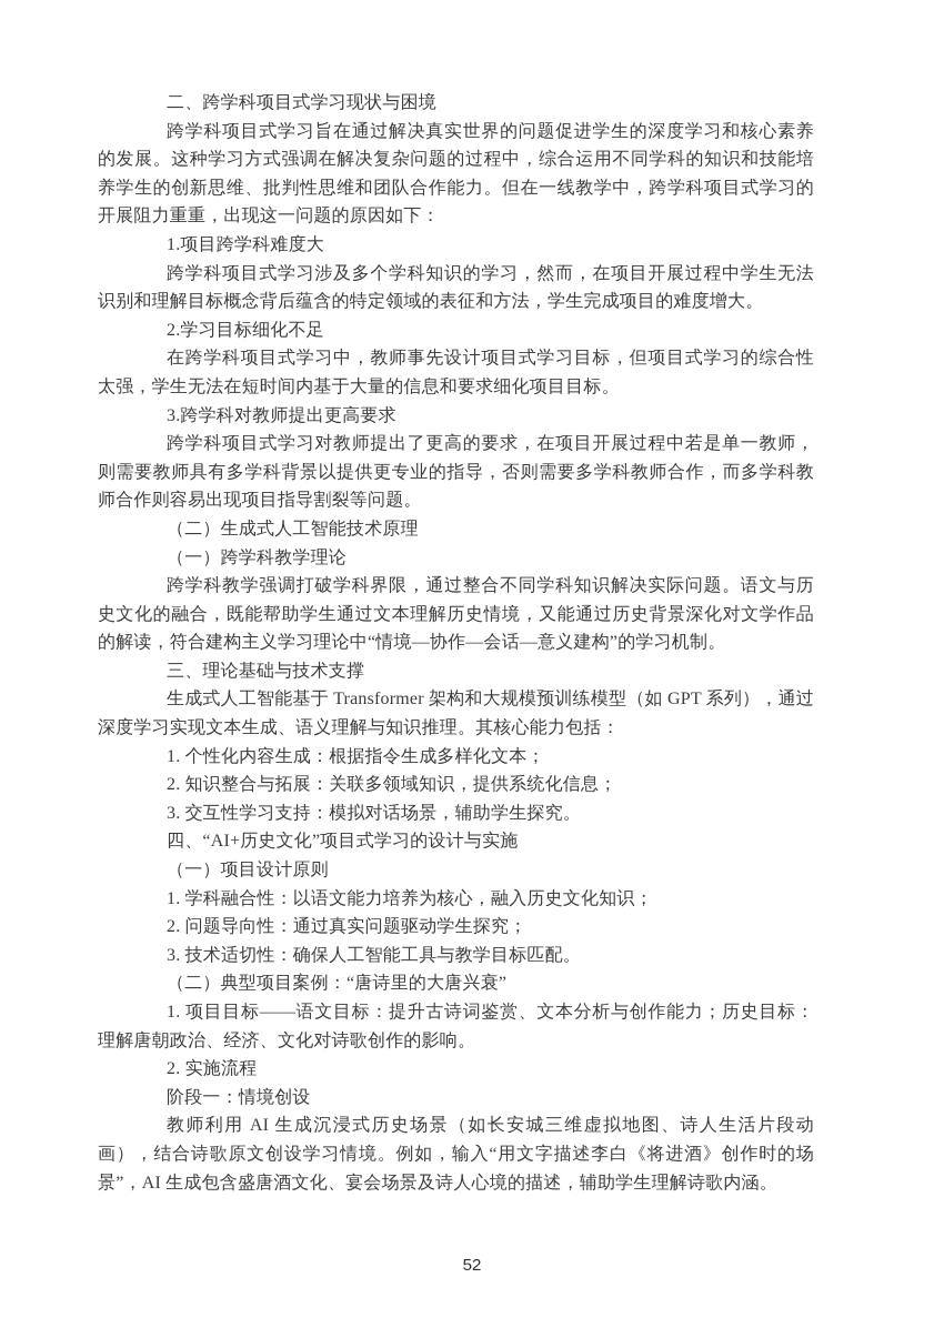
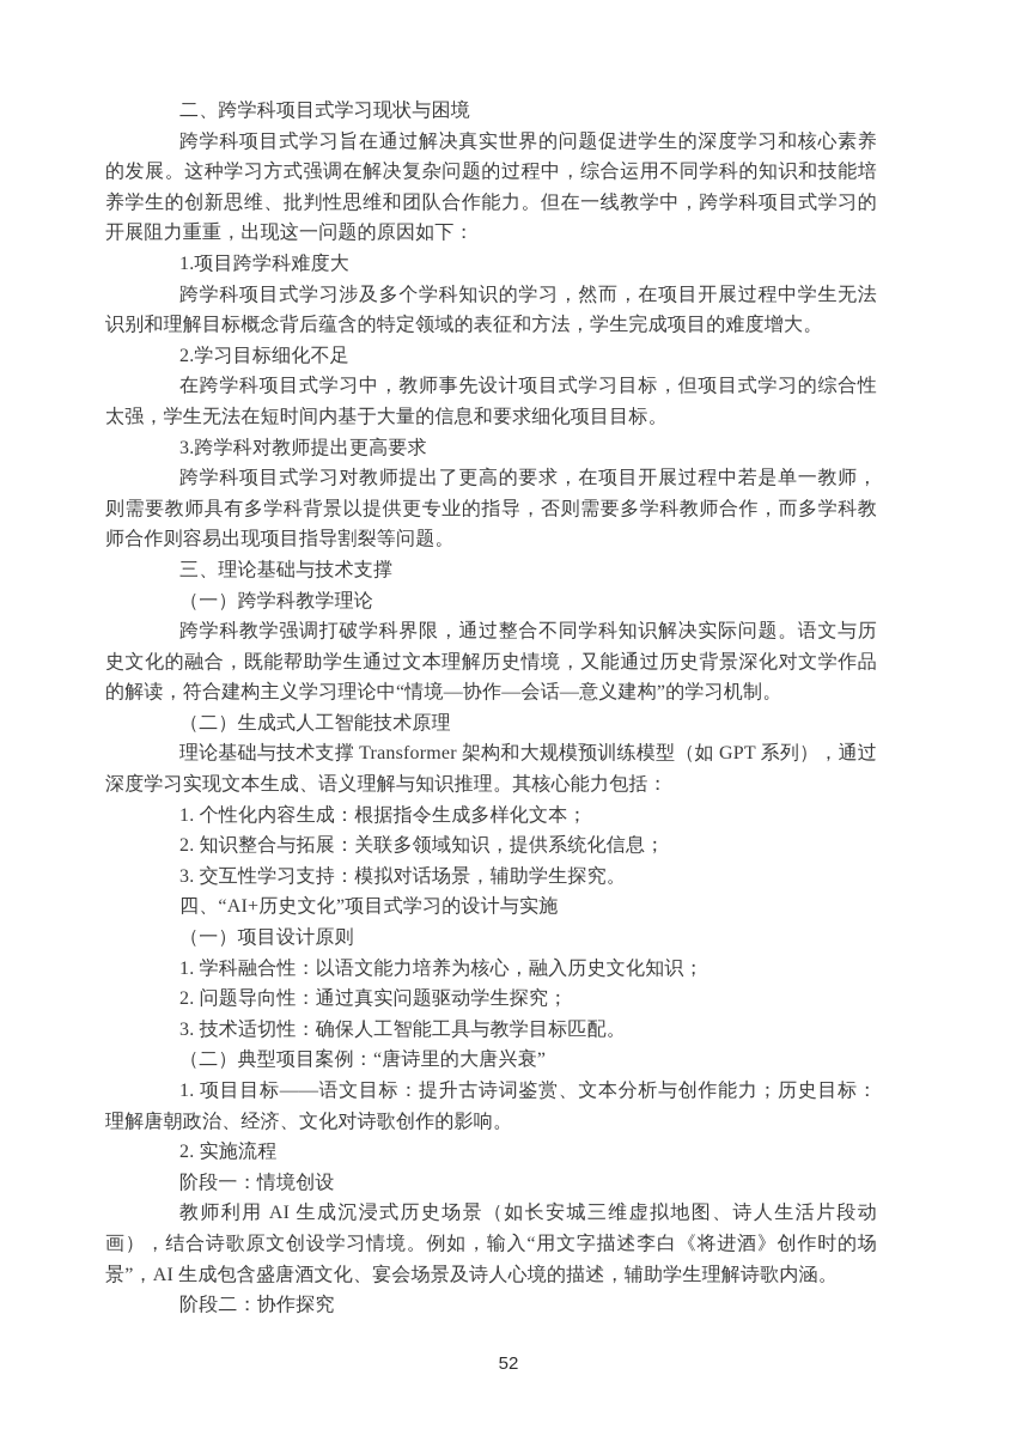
  二、跨学科项目式学习现状与困境
  跨学科项目式学习旨在通过解决真实世界的问题促进学生的深度学习和核心素养的发展。这种学习方式强调在解决复杂问题的过程中，综合运用不同学科的知识和技能培养学生的创新思维、批判性思维和团队合作能力。但在一线教学中，跨学科项目式学习的开展阻力重重，出现这一问题的原因如下：
  1.项目跨学科难度大
  跨学科项目式学习涉及多个学科知识的学习，然而，在项目开展过程中学生无法识别和理解目标概念背后蕴含的特定领域的表征和方法，学生完成项目的难度增大。
  2.学习目标细化不足
  在跨学科项目式学习中，教师事先设计项目式学习目标，但项目式学习的综合性太强，学生无法在短时间内基于大量的信息和要求细化项目目标。
  3.跨学科对教师提出更高要求
  跨学科项目式学习对教师提出了更高的要求，在项目开展过程中若是单一教师，则需要教师具有多学科背景以提供更专业的指导，否则需要多学科教师合作，而多学科教师合作则容易出现项目指导割裂等问题。
- （二）生成式人工智能技术原理
+ 三、理论基础与技术支撑
  （一）跨学科教学理论
  跨学科教学强调打破学科界限，通过整合不同学科知识解决实际问题。语文与历史文化的融合，既能帮助学生通过文本理解历史情境，又能通过历史背景深化对文学作品的解读，符合建构主义学习理论中“情境—协作—会话—意义建构”的学习机制。
- 三、理论基础与技术支撑
+ （二）生成式人工智能技术原理
- 生成式人工智能基于 Transformer 架构和大规模预训练模型（如 GPT 系列），通过深度学习实现文本生成、语义理解与知识推理。其核心能力包括：
+ 理论基础与技术支撑 Transformer 架构和大规模预训练模型（如 GPT 系列），通过深度学习实现文本生成、语义理解与知识推理。其核心能力包括：
  1. 个性化内容生成：根据指令生成多样化文本；
  2. 知识整合与拓展：关联多领域知识，提供系统化信息；
  3. 交互性学习支持：模拟对话场景，辅助学生探究。
  四、“AI+历史文化”项目式学习的设计与实施
  （一）项目设计原则
  1. 学科融合性：以语文能力培养为核心，融入历史文化知识；
  2. 问题导向性：通过真实问题驱动学生探究；
  3. 技术适切性：确保人工智能工具与教学目标匹配。
  （二）典型项目案例：“唐诗里的大唐兴衰”
  1. 项目目标——语文目标：提升古诗词鉴赏、文本分析与创作能力；历史目标：理解唐朝政治、经济、文化对诗歌创作的影响。
  2. 实施流程
  阶段一：情境创设
  教师利用 AI 生成沉浸式历史场景（如长安城三维虚拟地图、诗人生活片段动画），结合诗歌原文创设学习情境。例如，输入“用文字描述李白《将进酒》创作时的场景”，AI 生成包含盛唐酒文化、宴会场景及诗人心境的描述，辅助学生理解诗歌内涵。
+ 阶段二：协作探究
  52
